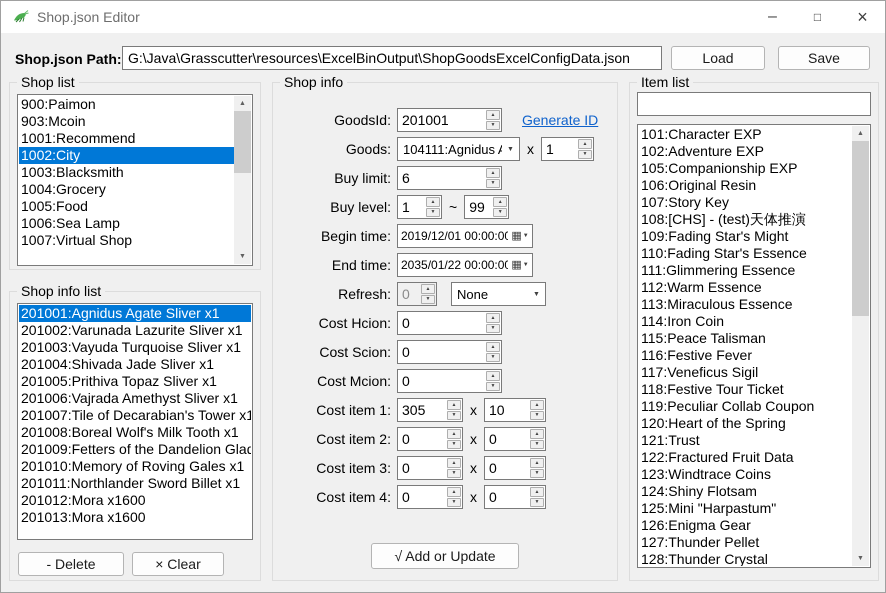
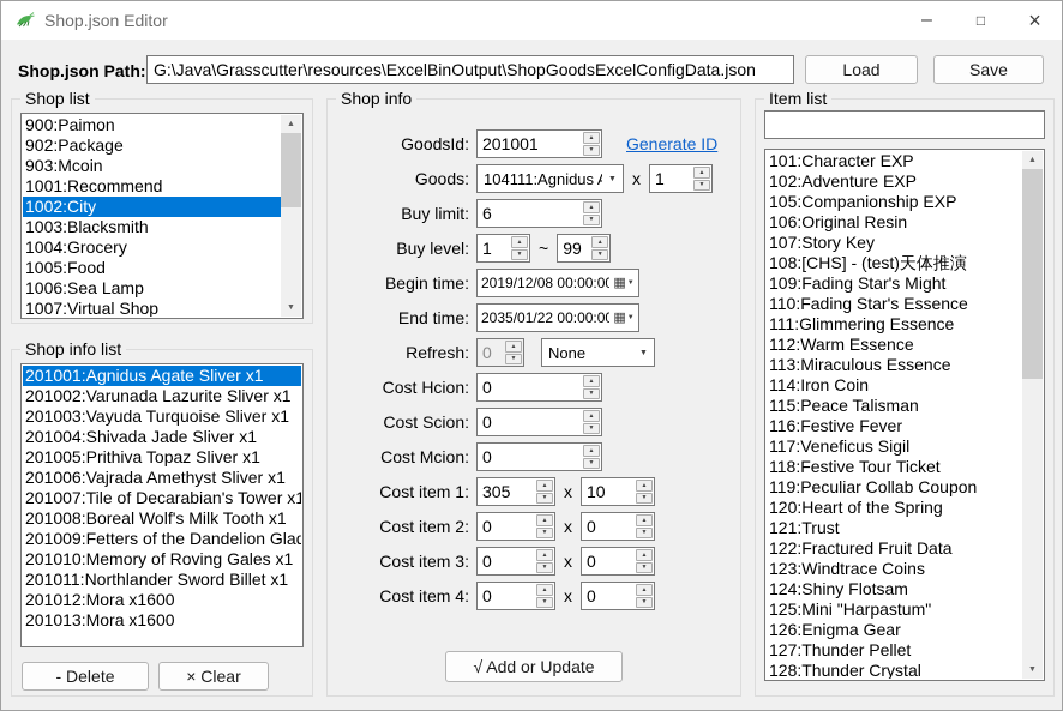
  Shop.json Editor
  –
  □
  ×
  Shop.json Path:
  G:\Java\Grasscutter\resources\ExcelBinOutput\ShopGoodsExcelConfigData.json
  Load
  Save
  Shop list
  900:Paimon
+ 902:Package
  903:Mcoin
  1001:Recommend
  1002:City
  1003:Blacksmith
  1004:Grocery
  1005:Food
  1006:Sea Lamp
  1007:Virtual Shop
  Shop info list
  201001:Agnidus Agate Sliver x1
  201002:Varunada Lazurite Sliver x1
  201003:Vayuda Turquoise Sliver x1
  201004:Shivada Jade Sliver x1
  201005:Prithiva Topaz Sliver x1
  201006:Vajrada Amethyst Sliver x1
  201007:Tile of Decarabian's Tower x1
  201008:Boreal Wolf's Milk Tooth x1
  201009:Fetters of the Dandelion Glad
  201010:Memory of Roving Gales x1
  201011:Northlander Sword Billet x1
  201012:Mora x1600
  201013:Mora x1600
  - Delete
  × Clear
  Shop info
  GoodsId:
  201001
  Generate ID
  Goods:
  104111:Agnidus
  x
  1
  Buy limit:
  6
  Buy level:
  1
  ~
  99
  Begin time:
- 2019/12/01 00:00:00
+ 2019/12/08 00:00:00
  ▦
  End time:
  2035/01/22 00:00:00
  ▦
  Refresh:
  0
  None
  Cost Hcion:
  0
  Cost Scion:
  0
  Cost Mcion:
  0
  Cost item 1:
  305
  x
  10
  Cost item 2:
  0
  x
  0
  Cost item 3:
  0
  x
  0
  Cost item 4:
  0
  x
  0
  √ Add or Update
  Item list
  101:Character EXP
  102:Adventure EXP
  105:Companionship EXP
  106:Original Resin
  107:Story Key
  108:[CHS] - (test)天体推演
  109:Fading Star's Might
  110:Fading Star's Essence
  111:Glimmering Essence
  112:Warm Essence
  113:Miraculous Essence
  114:Iron Coin
  115:Peace Talisman
  116:Festive Fever
  117:Veneficus Sigil
  118:Festive Tour Ticket
  119:Peculiar Collab Coupon
  120:Heart of the Spring
  121:Trust
  122:Fractured Fruit Data
  123:Windtrace Coins
  124:Shiny Flotsam
  125:Mini "Harpastum"
  126:Enigma Gear
  127:Thunder Pellet
  128:Thunder Crystal
